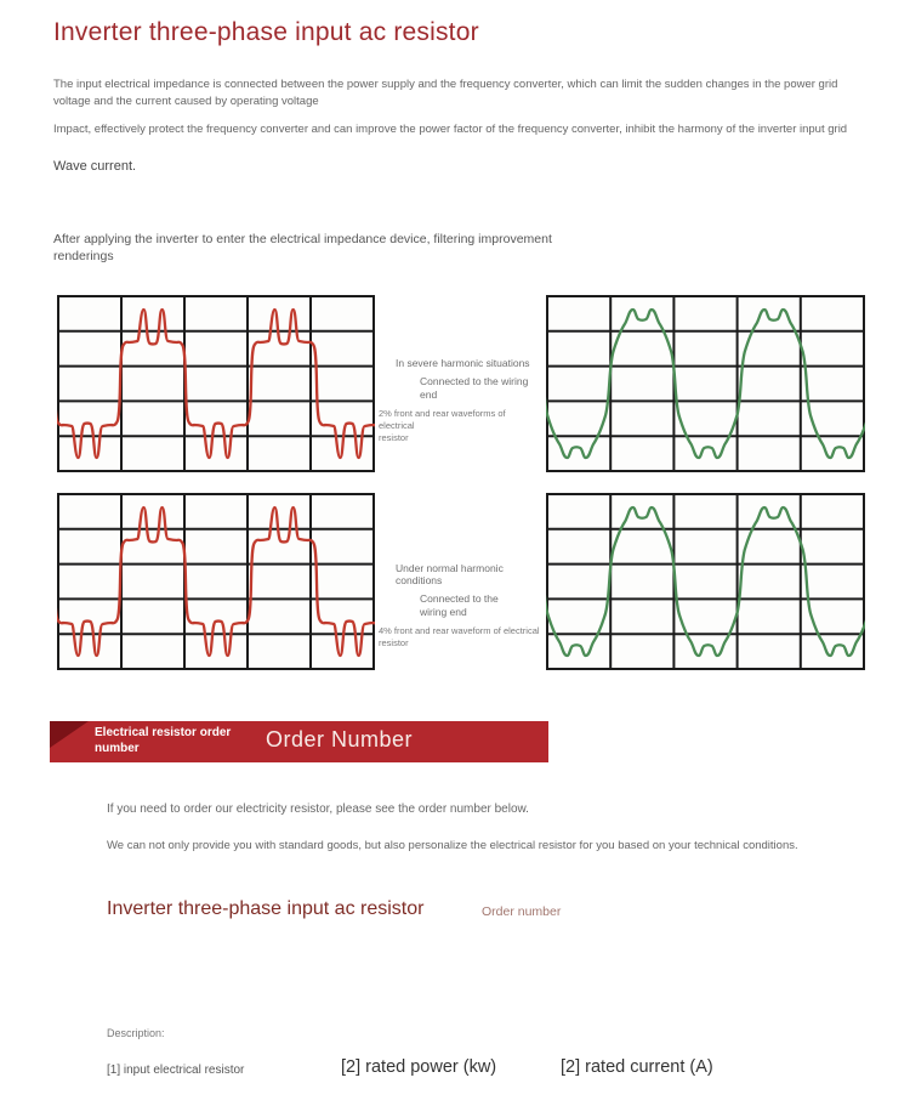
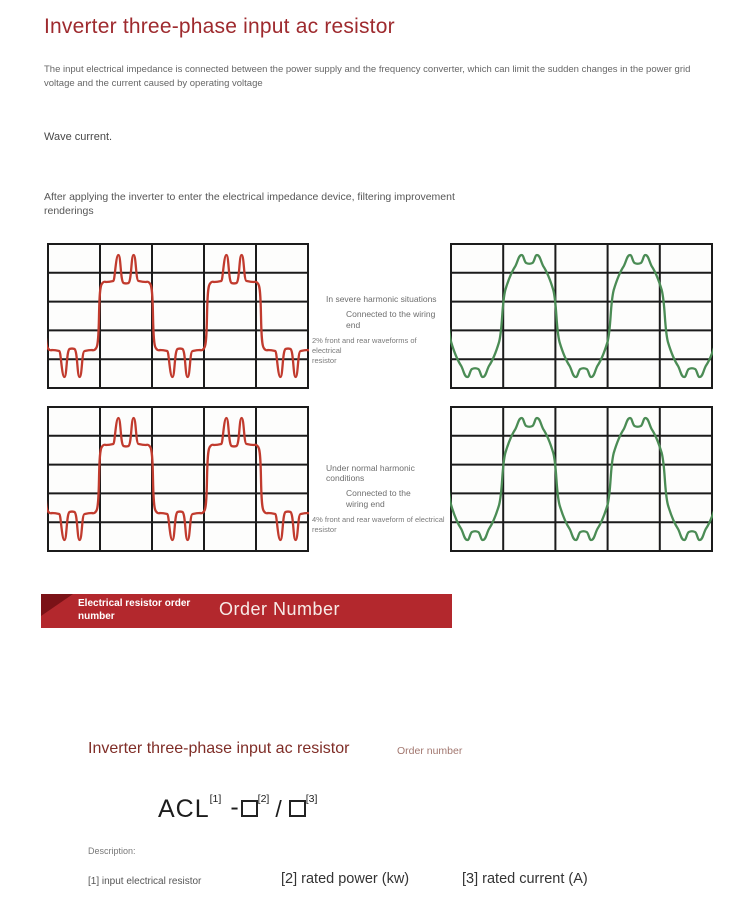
  Inverter three-phase input ac resistor
  The input electrical impedance is connected between the power supply and the frequency converter, which can limit the sudden changes in the power grid voltage and the current caused by operating voltage
- Impact, effectively protect the frequency converter and can improve the power factor of the frequency converter, inhibit the harmony of the inverter input grid
  Wave current.
  After applying the inverter to enter the electrical impedance device, filtering improvement renderings
  In severe harmonic situations
  Connected to the wiring
  end
  2% front and rear waveforms of electrical
  resistor
  Under normal harmonic conditions
  Connected to the
  wiring end
  4% front and rear waveform of electrical
  resistor
  Electrical resistor order number
  Order Number
- If you need to order our electricity resistor, please see the order number below.
- We can not only provide you with standard goods, but also personalize the electrical resistor for you based on your technical conditions.
  Inverter three-phase input ac resistor
  Order number
+ ACL
+ [1]
+ -
+ [2]
+ /
+ [3]
  Description:
  [1] input electrical resistor
  [2] rated power (kw)
- [2] rated current (A)
+ [3] rated current (A)
